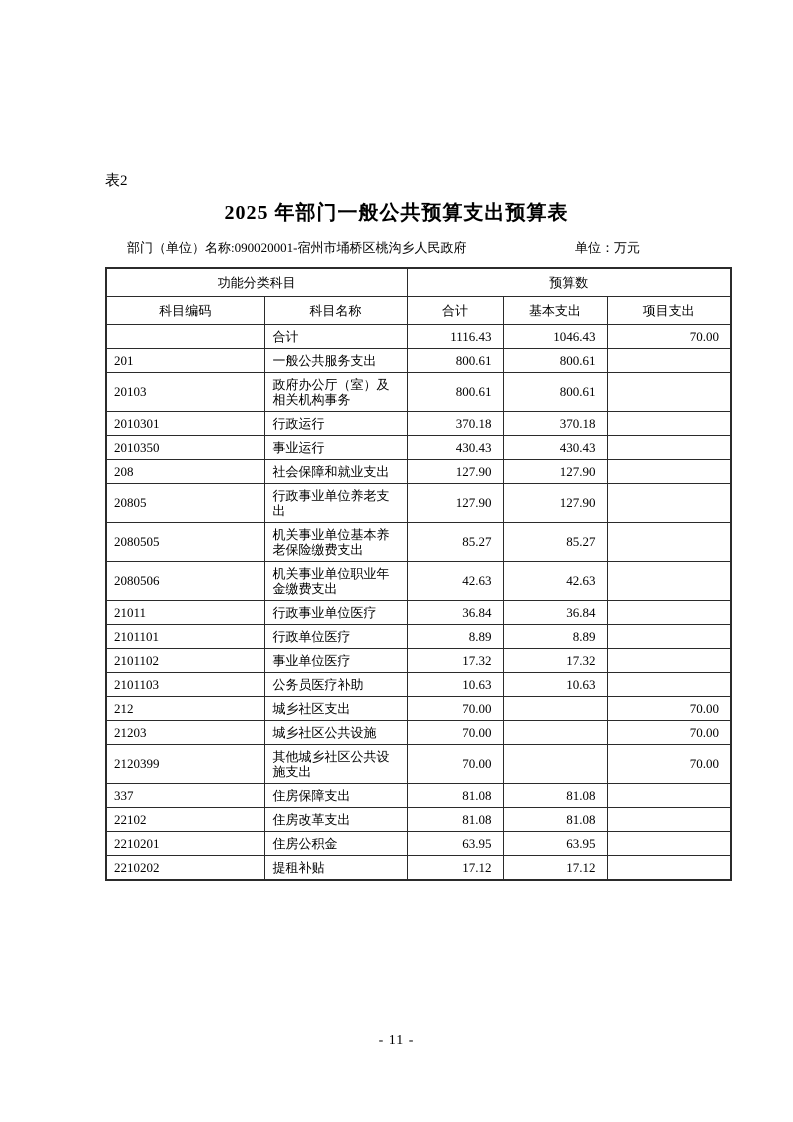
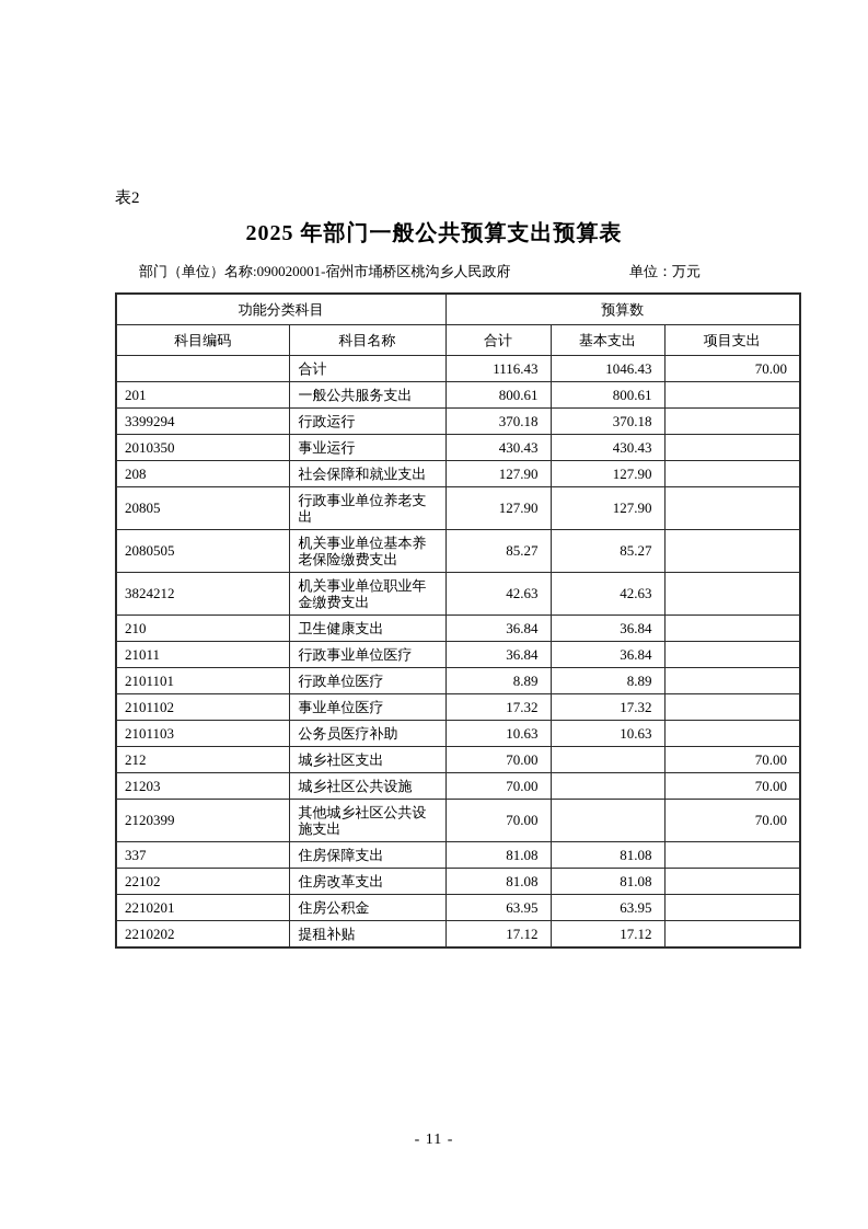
  表2
  2025 年部门一般公共预算支出预算表
  部门（单位）名称:090020001-宿州市埇桥区桃沟乡人民政府
  单位：万元
  功能分类科目	预算数
  科目编码	科目名称	合计	基本支出	项目支出
  	合计	1116.43	1046.43	70.00
  201	一般公共服务支出	800.61	800.61
- 20103	政府办公厅（室）及相关机构事务	800.61	800.61
- 2010301	行政运行	370.18	370.18
+ 3399294	行政运行	370.18	370.18
  2010350	事业运行	430.43	430.43
  208	社会保障和就业支出	127.90	127.90
  20805	行政事业单位养老支出	127.90	127.90
  2080505	机关事业单位基本养老保险缴费支出	85.27	85.27
- 2080506	机关事业单位职业年金缴费支出	42.63	42.63
+ 3824212	机关事业单位职业年金缴费支出	42.63	42.63
+ 210	卫生健康支出	36.84	36.84
  21011	行政事业单位医疗	36.84	36.84
  2101101	行政单位医疗	8.89	8.89
  2101102	事业单位医疗	17.32	17.32
  2101103	公务员医疗补助	10.63	10.63
  212	城乡社区支出	70.00		70.00
  21203	城乡社区公共设施	70.00		70.00
  2120399	其他城乡社区公共设施支出	70.00		70.00
  337	住房保障支出	81.08	81.08
  22102	住房改革支出	81.08	81.08
  2210201	住房公积金	63.95	63.95
  2210202	提租补贴	17.12	17.12
  - 11 -
